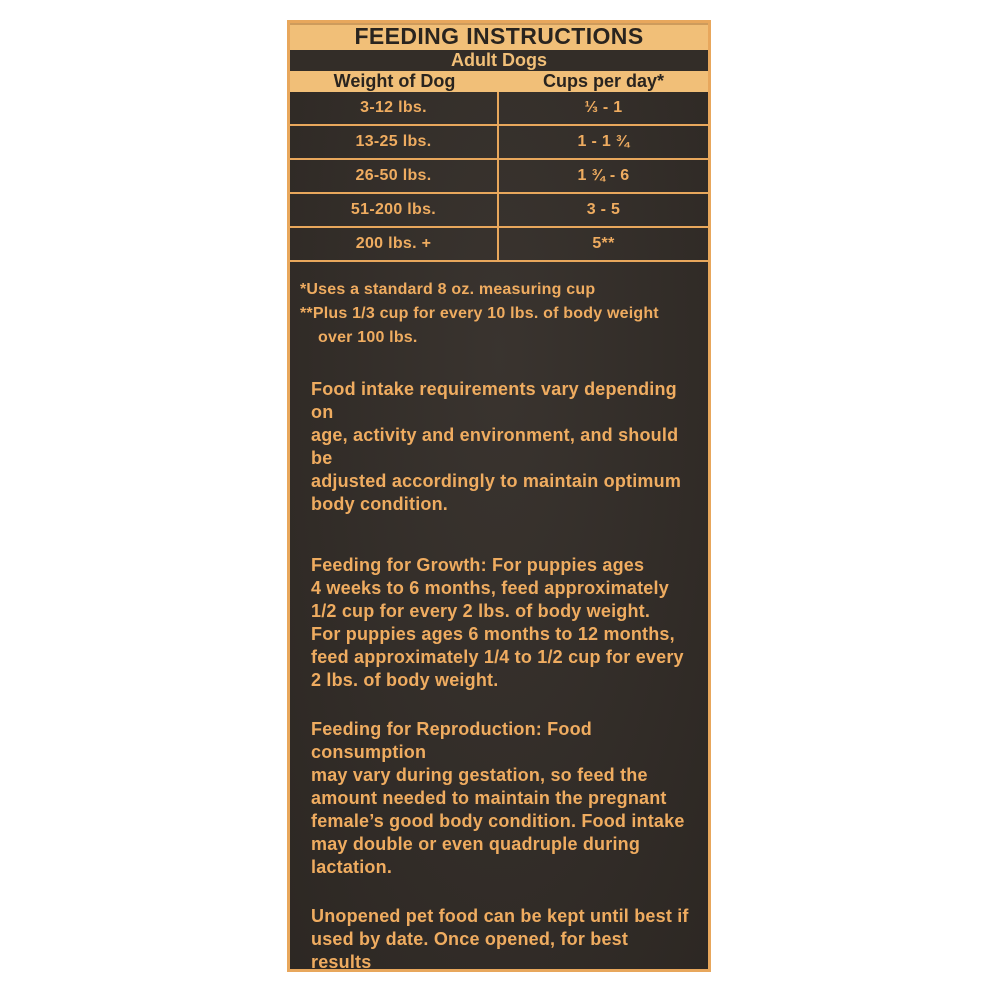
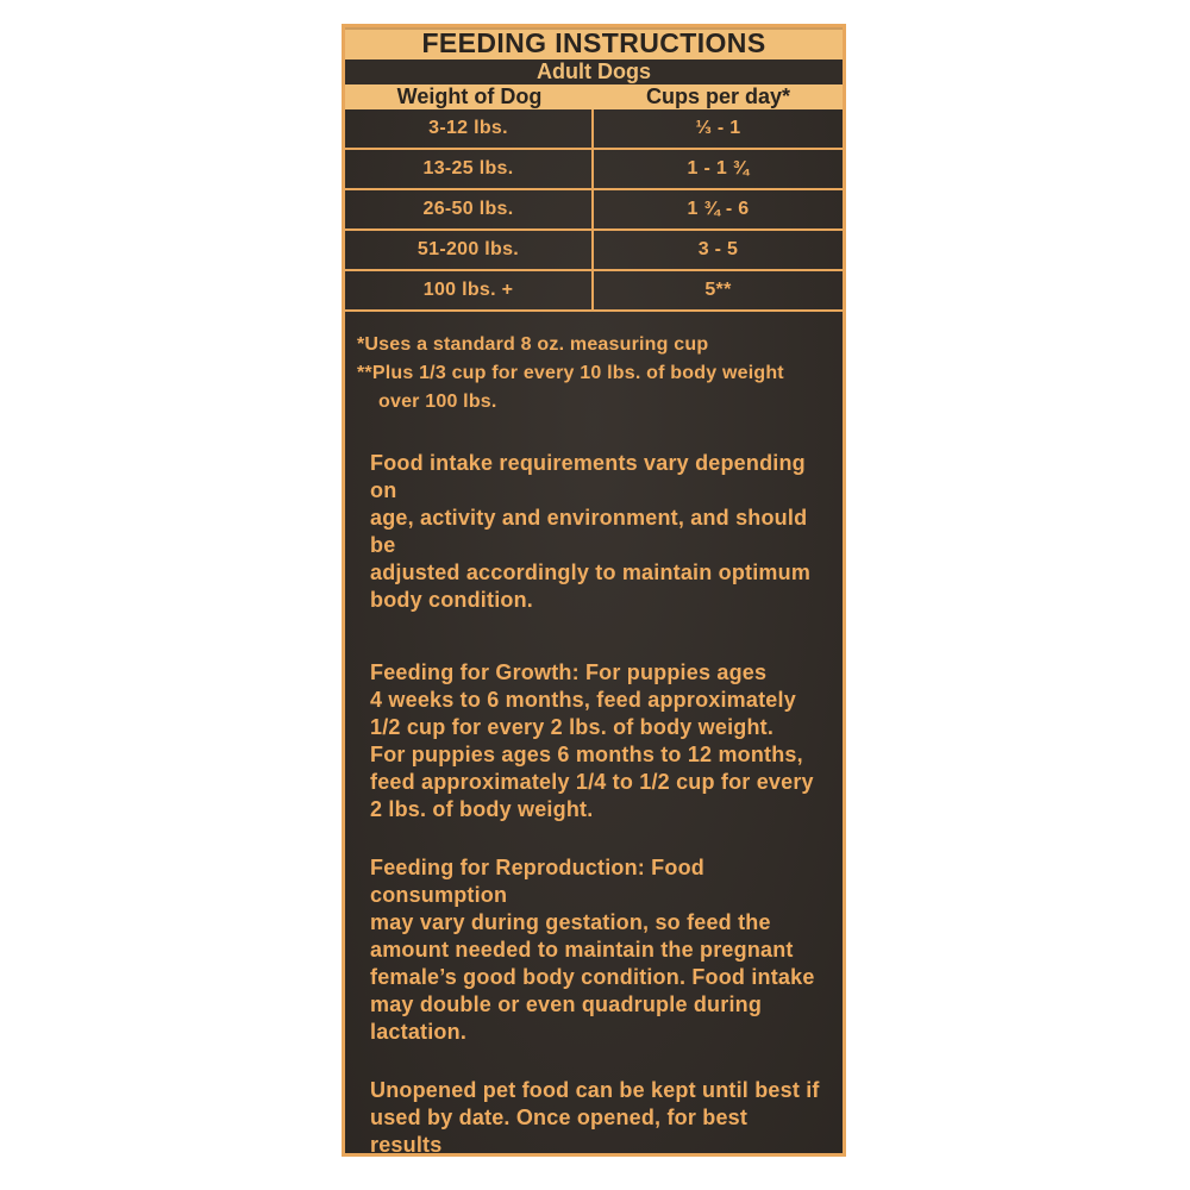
  FEEDING INSTRUCTIONS
  Adult Dogs
  Weight of Dog
  Cups per day*
  3-12 lbs.
  ⅓ - 1
  13-25 lbs.
  1 - 1 ¾
  26-50 lbs.
  1 ¾ - 6
  51-200 lbs.
  3 - 5
- 200 lbs. +
+ 100 lbs. +
  5**
  *Uses a standard 8 oz. measuring cup
  **Plus 1/3 cup for every 10 lbs. of body weight
  over 100 lbs.
  Food intake requirements vary depending on
  age, activity and environment, and should be
  adjusted accordingly to maintain optimum
  body condition.
  Feeding for Growth: For puppies ages
  4 weeks to 6 months, feed approximately
  1/2 cup for every 2 lbs. of body weight.
  For puppies ages 6 months to 12 months,
  feed approximately 1/4 to 1/2 cup for every
  2 lbs. of body weight.
  Feeding for Reproduction: Food consumption
  may vary during gestation, so feed the
  amount needed to maintain the pregnant
  female’s good body condition. Food intake
  may double or even quadruple during
  lactation.
  Unopened pet food can be kept until best if
  used by date. Once opened, for best results
